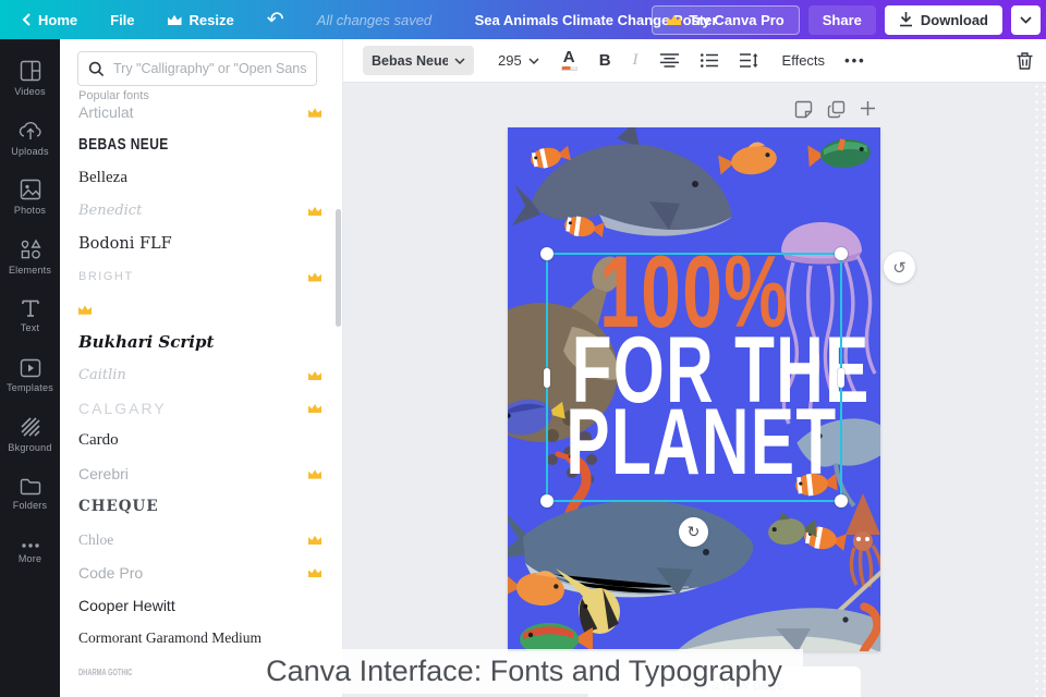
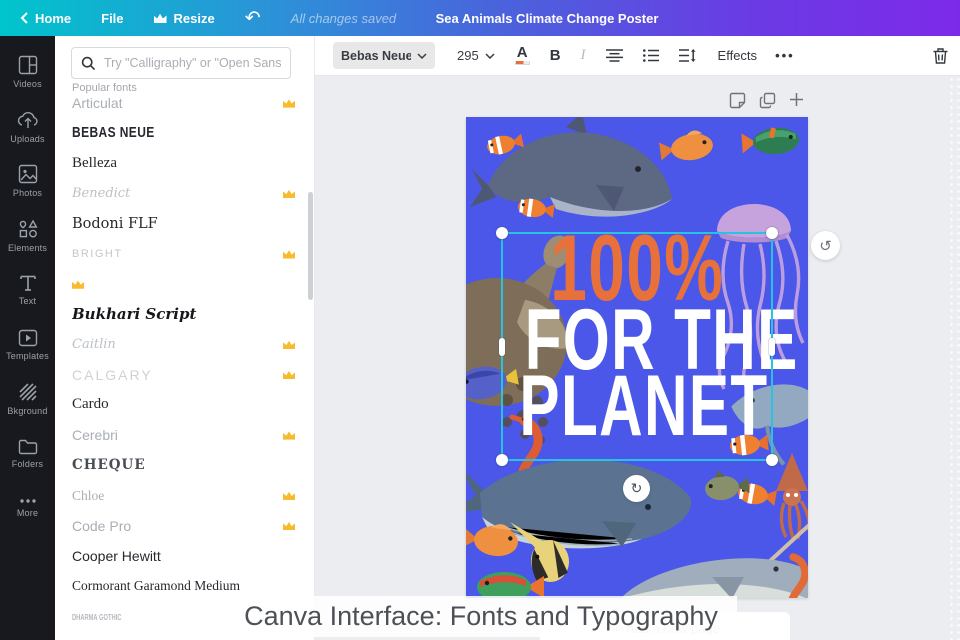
  Home
  File
  Resize
  ↶
  All changes saved
  Sea Animals Climate Change Poster
- Try Canva Pro
- Share
- Download
  Videos
  Uploads
  Photos
  Elements
  Text
  Templates
  Bkground
  Folders
  More
  Try "Calligraphy" or "Open Sans
  Popular fonts
  Articulat
  BEBAS NEUE
  Belleza
  Benedict
  Bodoni FLF
  BRIGHT
  Bukhari Script
  Caitlin
  CALGARY
  Cardo
  Cerebri
  CHEQUE
  Chloe
  Code Pro
  Cooper Hewitt
  Cormorant Garamond Medium
  DHARMA GOTHIC
  Bebas Neue
  295
  A
  B
  I
  Effects
  •••
  100%
  FOR THE
  PLANET
  ↻
  ↺
  ＋ Add a new page
  Canva Interface: Fonts and Typography
